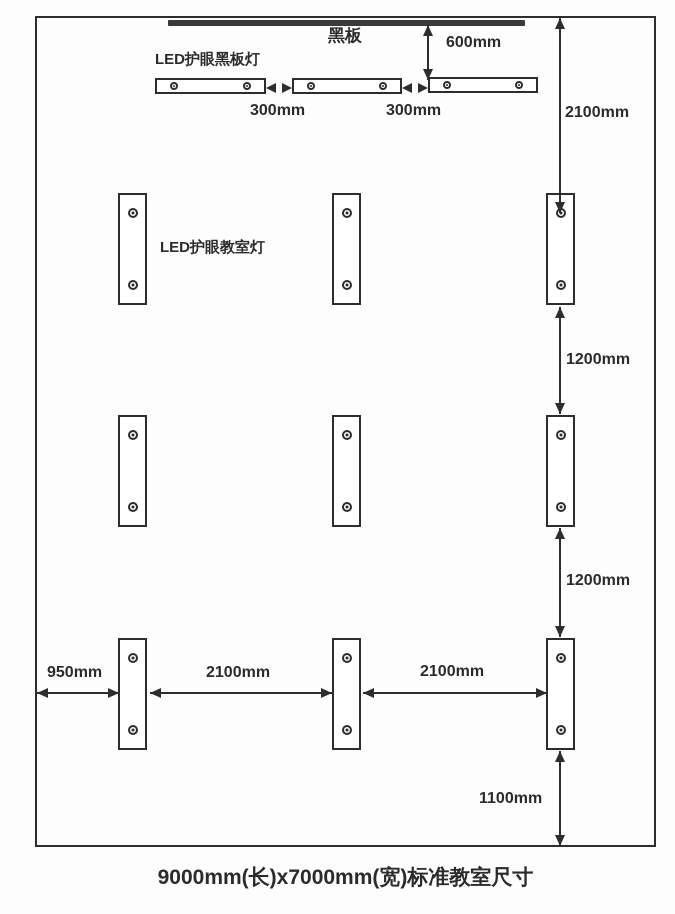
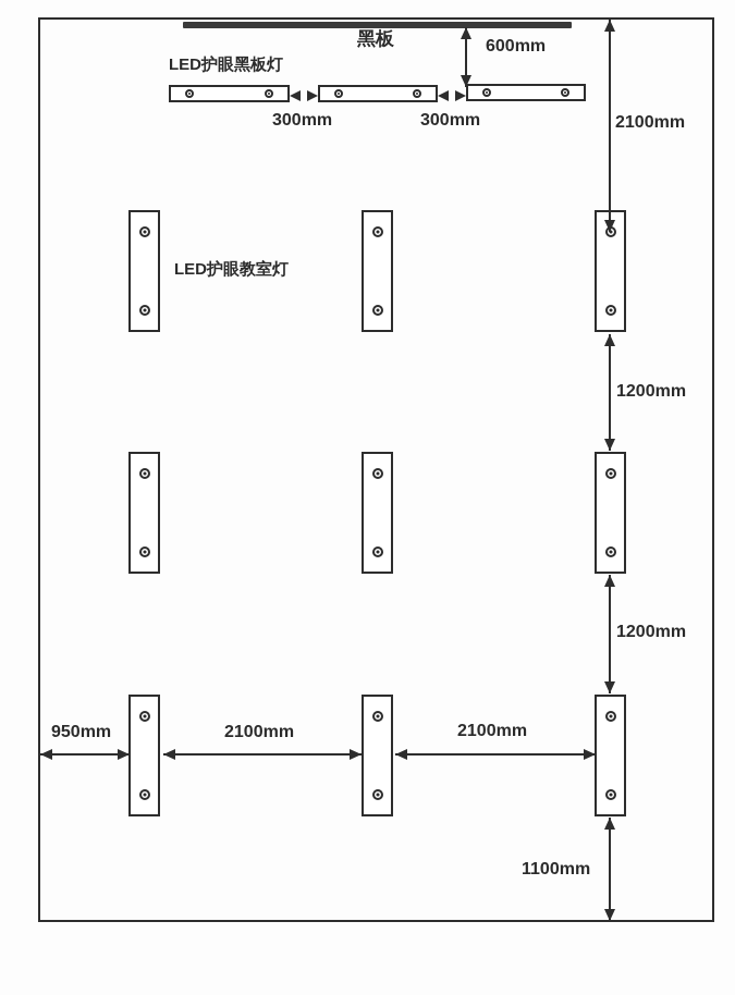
  黑板
  LED护眼黑板灯
  600mm
  300mm
  300mm
  2100mm
  LED护眼教室灯
  1200mm
  1200mm
  950mm
  2100mm
  2100mm
  1100mm
- 9000mm(长)x7000mm(宽)标准教室尺寸
